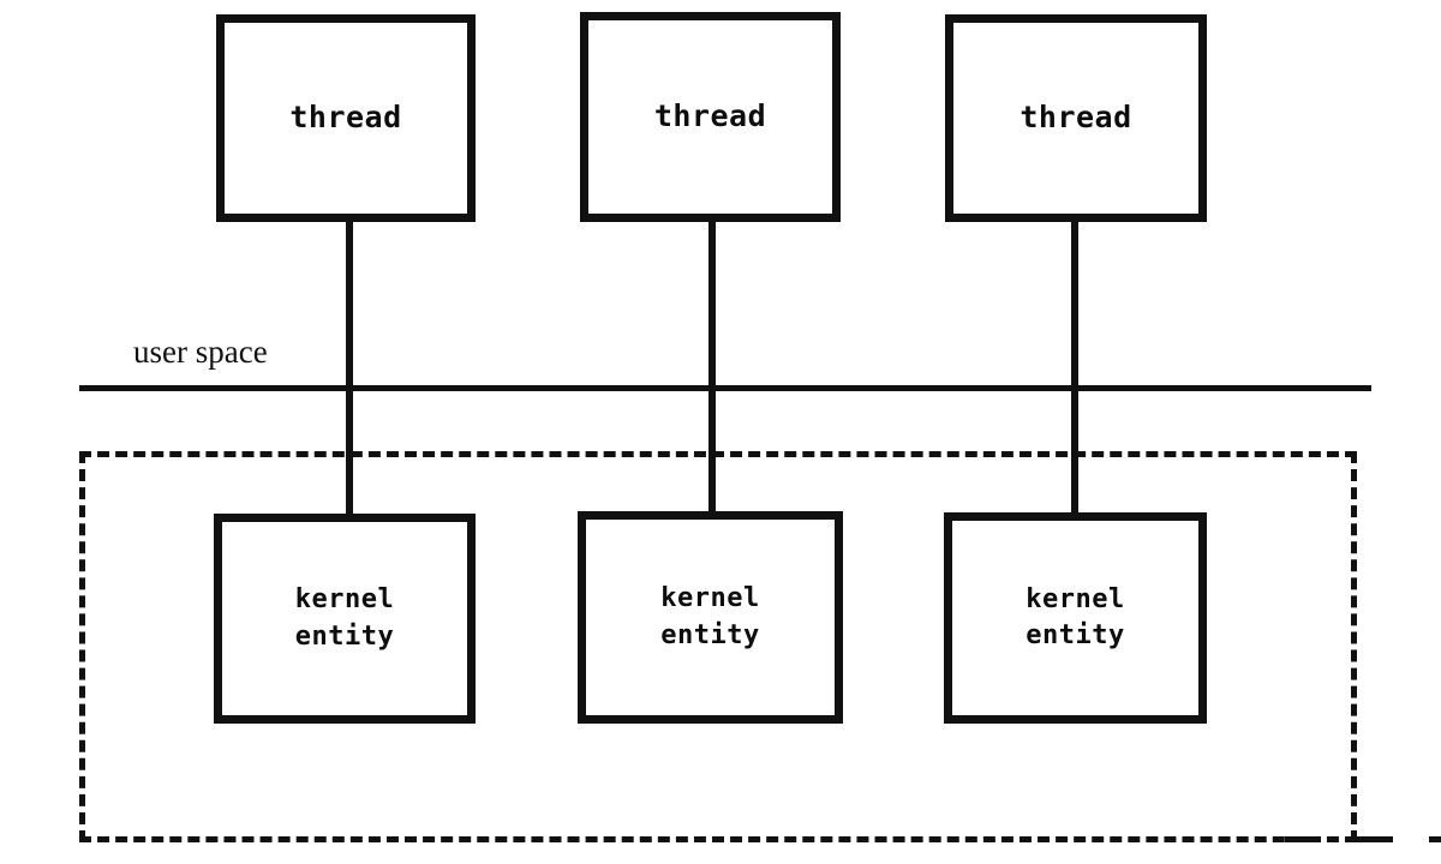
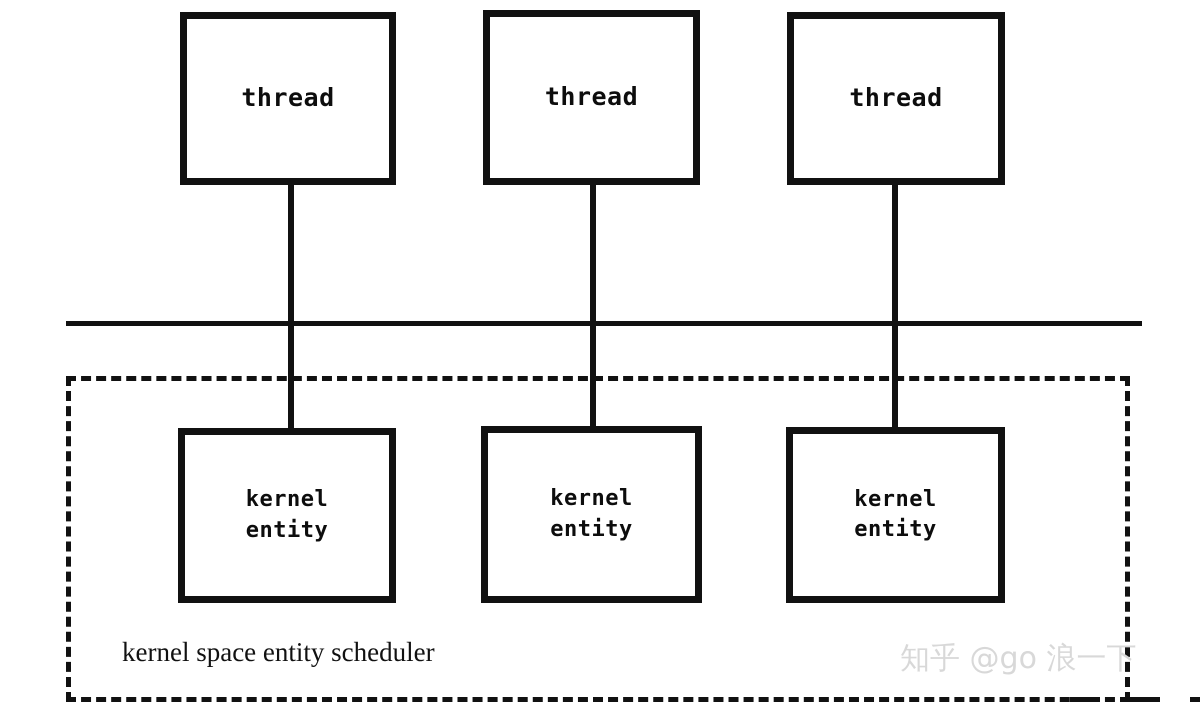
  thread
  thread
  thread
- user space
  kernel
  entity
  kernel
  entity
  kernel
  entity
+ kernel space entity scheduler
+ 知乎 @go 浪一下
